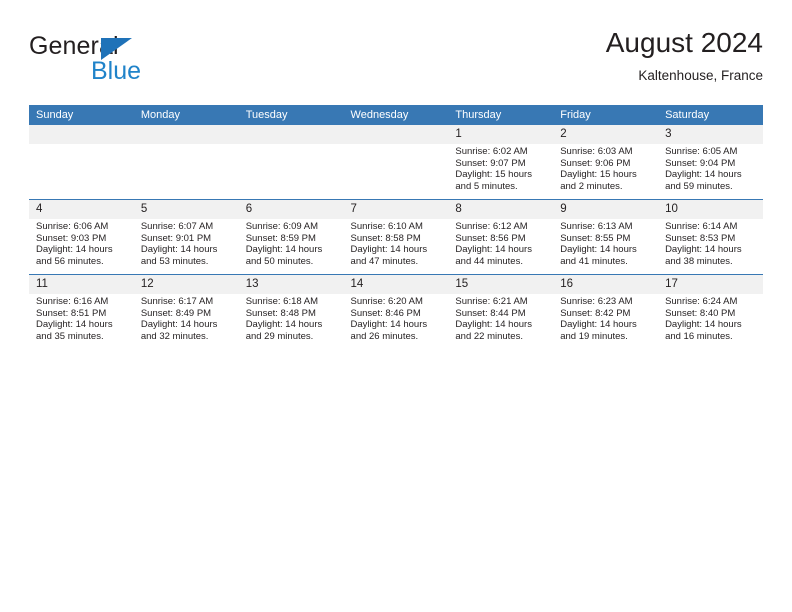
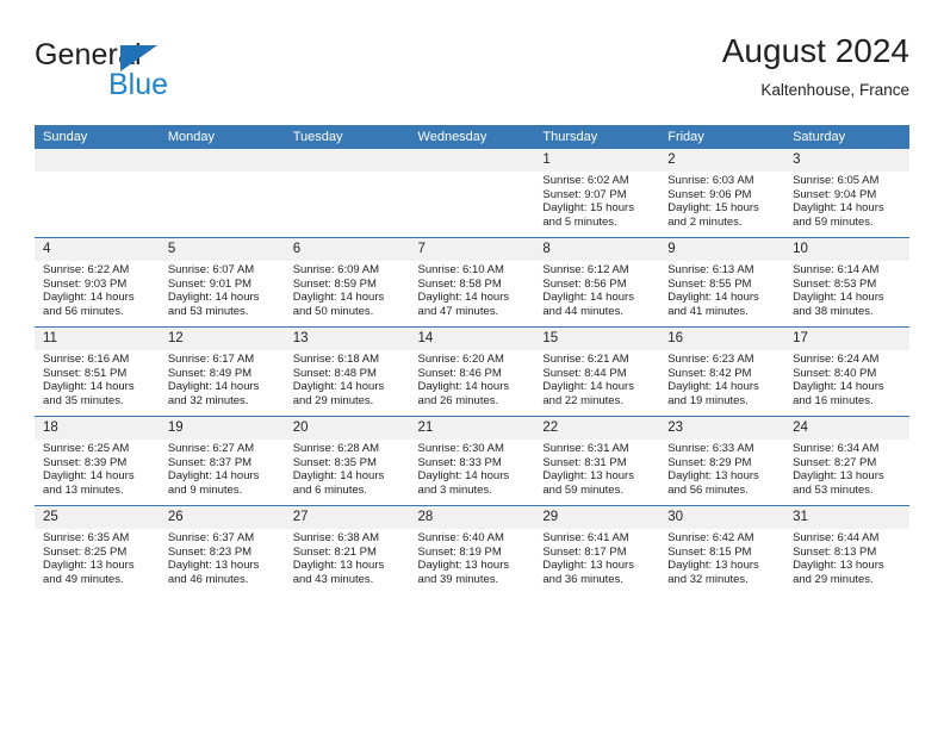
  General
  Blue
  August 2024
  Kaltenhouse, France
  Sunday	Monday	Tuesday	Wednesday	Thursday	Friday	Saturday
  				1Sunrise: 6:02 AMSunset: 9:07 PMDaylight: 15 hoursand 5 minutes.	2Sunrise: 6:03 AMSunset: 9:06 PMDaylight: 15 hoursand 2 minutes.	3Sunrise: 6:05 AMSunset: 9:04 PMDaylight: 14 hoursand 59 minutes.
- 4Sunrise: 6:06 AMSunset: 9:03 PMDaylight: 14 hoursand 56 minutes.	5Sunrise: 6:07 AMSunset: 9:01 PMDaylight: 14 hoursand 53 minutes.	6Sunrise: 6:09 AMSunset: 8:59 PMDaylight: 14 hoursand 50 minutes.	7Sunrise: 6:10 AMSunset: 8:58 PMDaylight: 14 hoursand 47 minutes.	8Sunrise: 6:12 AMSunset: 8:56 PMDaylight: 14 hoursand 44 minutes.	9Sunrise: 6:13 AMSunset: 8:55 PMDaylight: 14 hoursand 41 minutes.	10Sunrise: 6:14 AMSunset: 8:53 PMDaylight: 14 hoursand 38 minutes.
+ 4Sunrise: 6:22 AMSunset: 9:03 PMDaylight: 14 hoursand 56 minutes.	5Sunrise: 6:07 AMSunset: 9:01 PMDaylight: 14 hoursand 53 minutes.	6Sunrise: 6:09 AMSunset: 8:59 PMDaylight: 14 hoursand 50 minutes.	7Sunrise: 6:10 AMSunset: 8:58 PMDaylight: 14 hoursand 47 minutes.	8Sunrise: 6:12 AMSunset: 8:56 PMDaylight: 14 hoursand 44 minutes.	9Sunrise: 6:13 AMSunset: 8:55 PMDaylight: 14 hoursand 41 minutes.	10Sunrise: 6:14 AMSunset: 8:53 PMDaylight: 14 hoursand 38 minutes.
  11Sunrise: 6:16 AMSunset: 8:51 PMDaylight: 14 hoursand 35 minutes.	12Sunrise: 6:17 AMSunset: 8:49 PMDaylight: 14 hoursand 32 minutes.	13Sunrise: 6:18 AMSunset: 8:48 PMDaylight: 14 hoursand 29 minutes.	14Sunrise: 6:20 AMSunset: 8:46 PMDaylight: 14 hoursand 26 minutes.	15Sunrise: 6:21 AMSunset: 8:44 PMDaylight: 14 hoursand 22 minutes.	16Sunrise: 6:23 AMSunset: 8:42 PMDaylight: 14 hoursand 19 minutes.	17Sunrise: 6:24 AMSunset: 8:40 PMDaylight: 14 hoursand 16 minutes.
+ 18Sunrise: 6:25 AMSunset: 8:39 PMDaylight: 14 hoursand 13 minutes.	19Sunrise: 6:27 AMSunset: 8:37 PMDaylight: 14 hoursand 9 minutes.	20Sunrise: 6:28 AMSunset: 8:35 PMDaylight: 14 hoursand 6 minutes.	21Sunrise: 6:30 AMSunset: 8:33 PMDaylight: 14 hoursand 3 minutes.	22Sunrise: 6:31 AMSunset: 8:31 PMDaylight: 13 hoursand 59 minutes.	23Sunrise: 6:33 AMSunset: 8:29 PMDaylight: 13 hoursand 56 minutes.	24Sunrise: 6:34 AMSunset: 8:27 PMDaylight: 13 hoursand 53 minutes.
+ 25Sunrise: 6:35 AMSunset: 8:25 PMDaylight: 13 hoursand 49 minutes.	26Sunrise: 6:37 AMSunset: 8:23 PMDaylight: 13 hoursand 46 minutes.	27Sunrise: 6:38 AMSunset: 8:21 PMDaylight: 13 hoursand 43 minutes.	28Sunrise: 6:40 AMSunset: 8:19 PMDaylight: 13 hoursand 39 minutes.	29Sunrise: 6:41 AMSunset: 8:17 PMDaylight: 13 hoursand 36 minutes.	30Sunrise: 6:42 AMSunset: 8:15 PMDaylight: 13 hoursand 32 minutes.	31Sunrise: 6:44 AMSunset: 8:13 PMDaylight: 13 hoursand 29 minutes.
